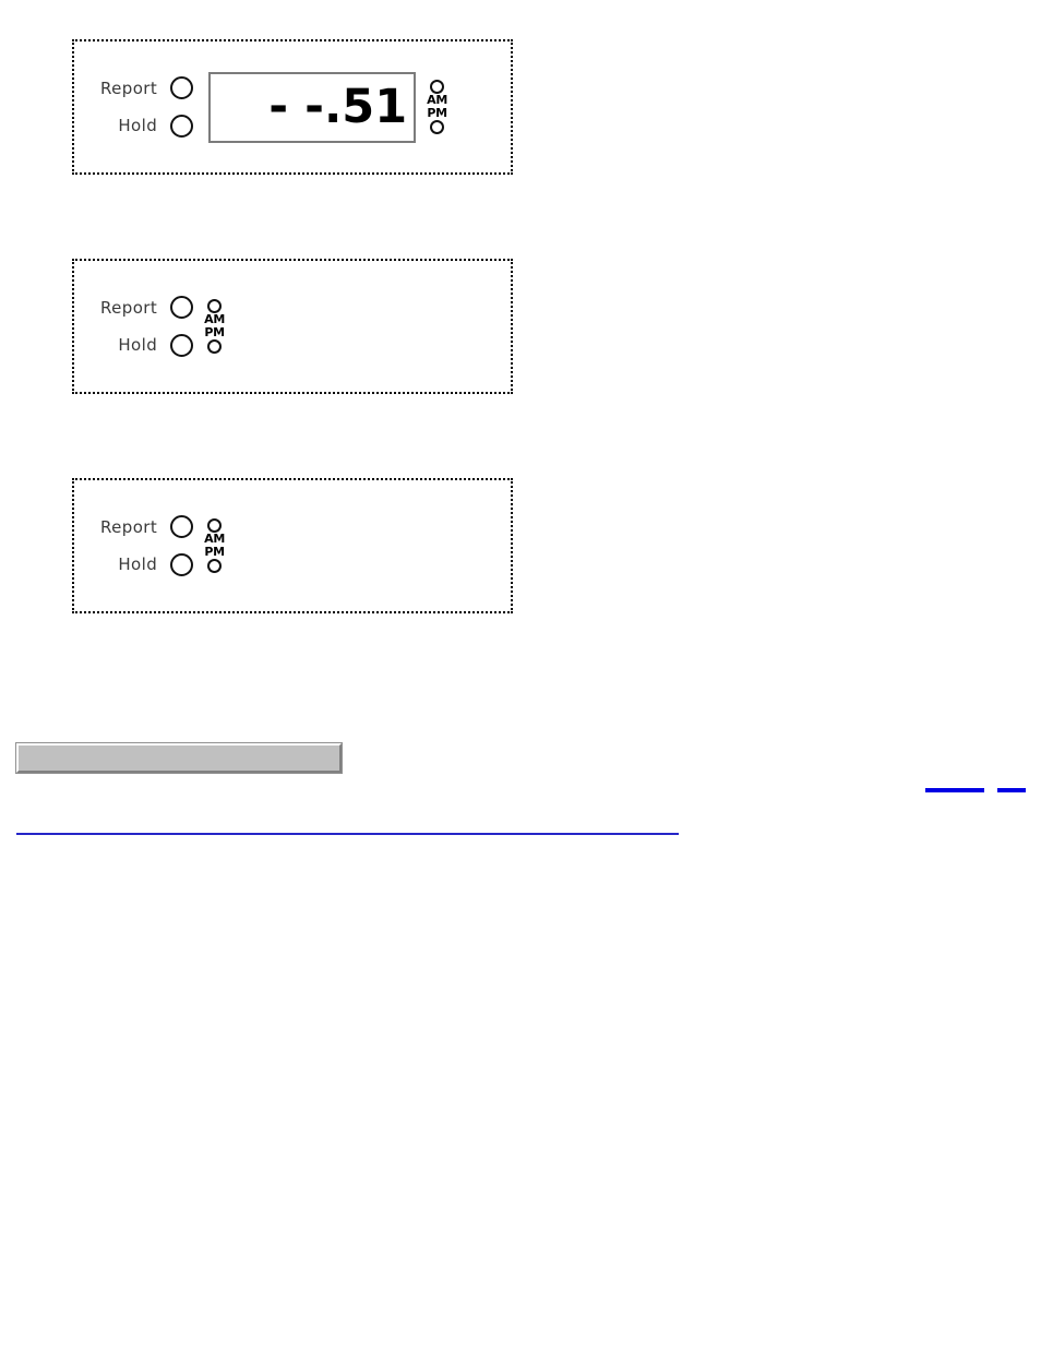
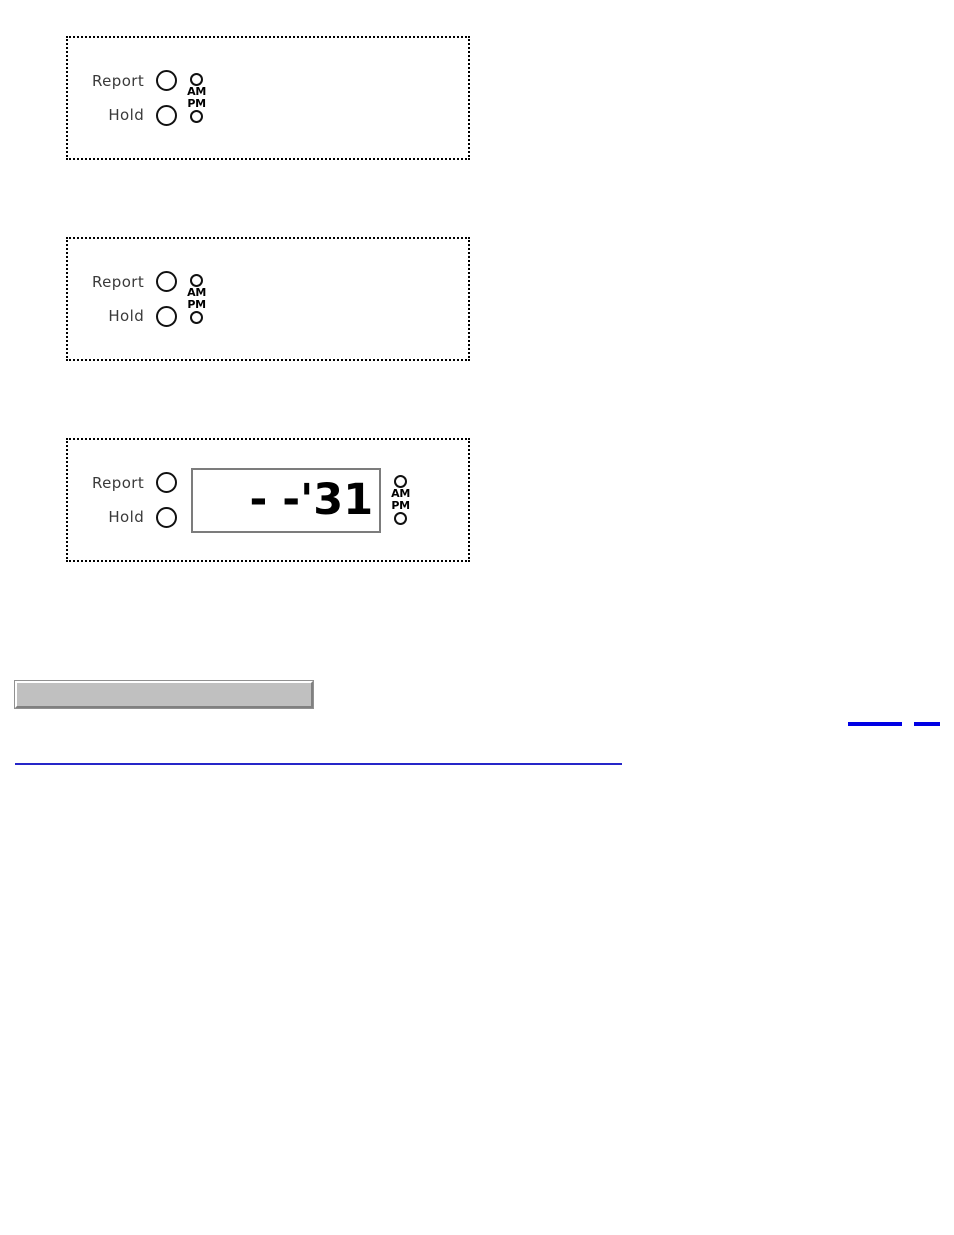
  Report
  Hold
- - -.51
  AM
  PM
  Report
  Hold
  AM
  PM
  Report
  Hold
+ - -'31
  AM
  PM
